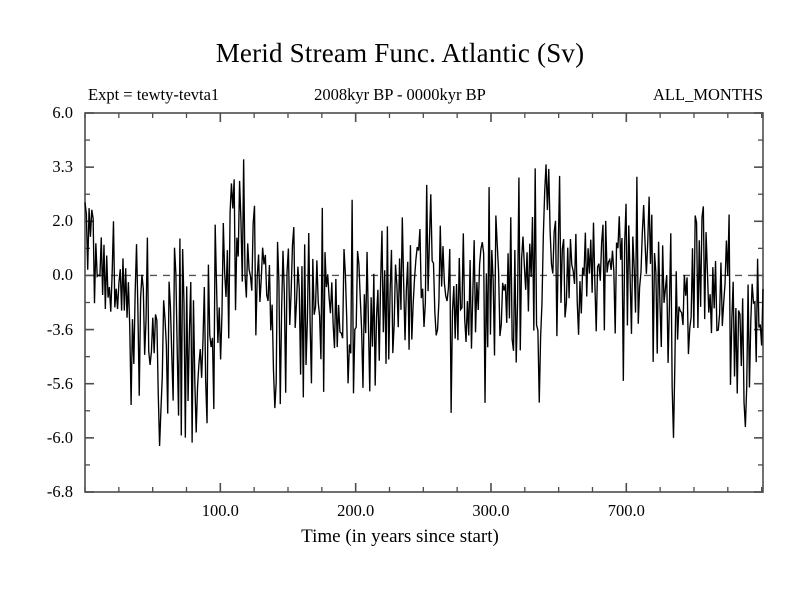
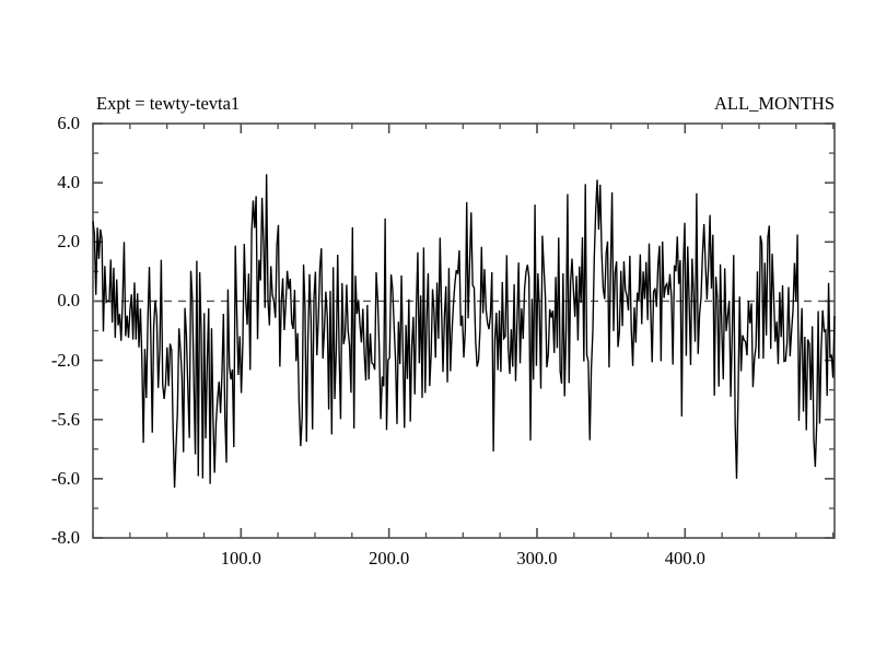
- Merid Stream Func. Atlantic (Sv)
  Expt = tewty-tevta1
- 2008kyr BP - 0000kyr BP
  ALL_MONTHS
  6.0
- 3.3
+ 4.0
  2.0
  0.0
- -3.6
+ -2.0
  -5.6
  -6.0
- -6.8
+ -8.0
  100.0
  200.0
  300.0
- 700.0
+ 400.0
- Time (in years since start)
